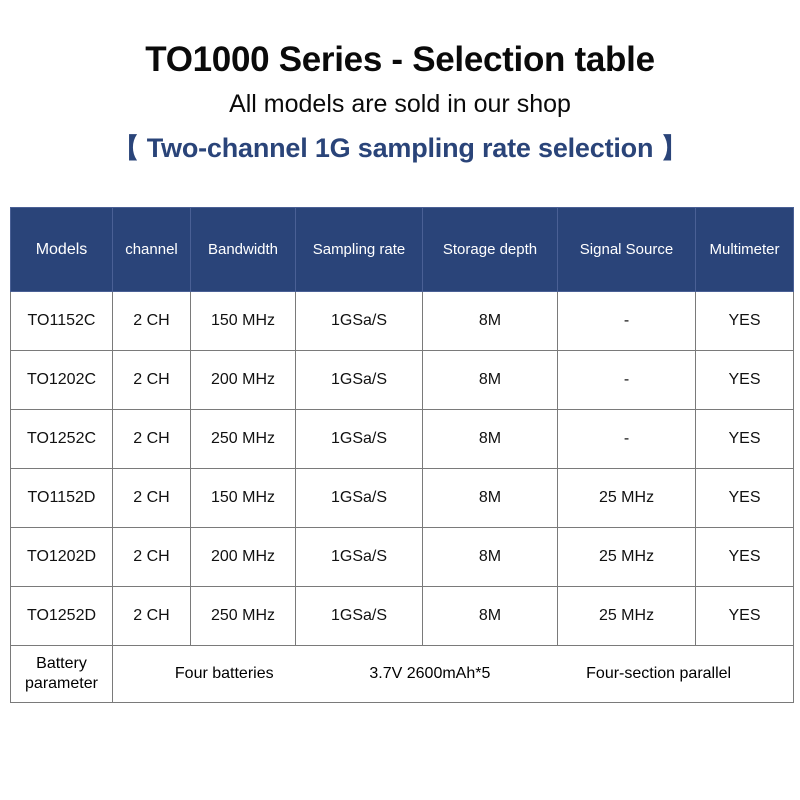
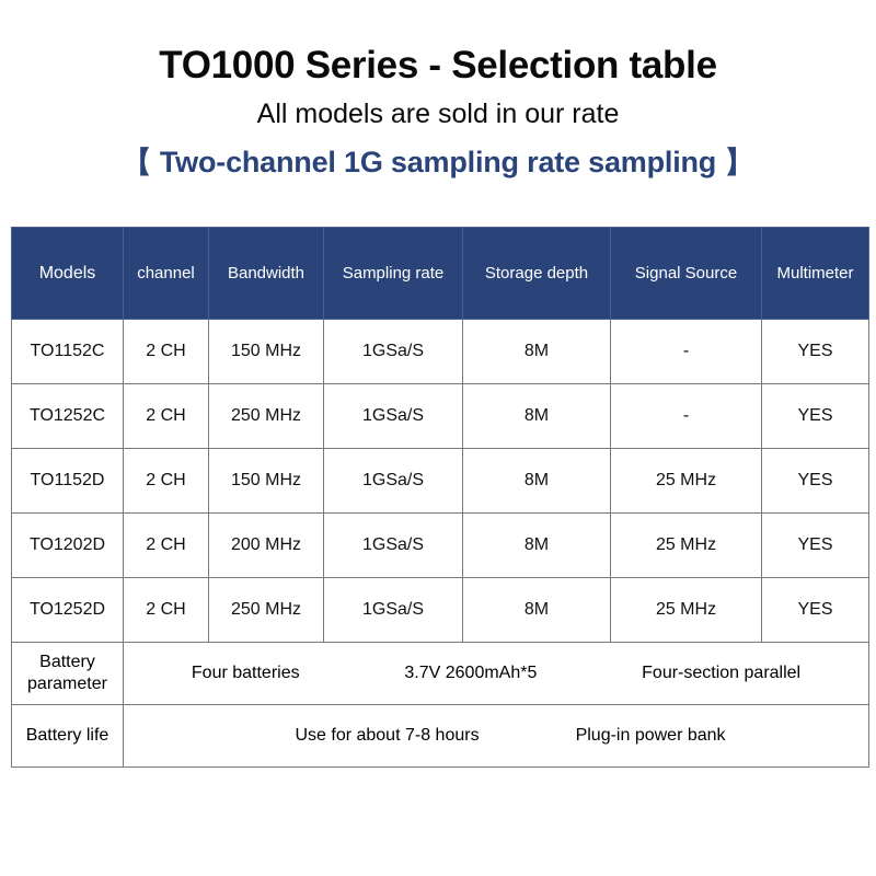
  TO1000 Series - Selection table
- All models are sold in our shop
+ All models are sold in our rate
- 【 Two-channel 1G sampling rate selection 】
+ 【 Two-channel 1G sampling rate sampling 】
  Models	channel	Bandwidth	Sampling rate	Storage depth	Signal Source	Multimeter
  TO1152C	2 CH	150 MHz	1GSa/S	8M	-	YES
- TO1202C	2 CH	200 MHz	1GSa/S	8M	-	YES
  TO1252C	2 CH	250 MHz	1GSa/S	8M	-	YES
  TO1152D	2 CH	150 MHz	1GSa/S	8M	25 MHz	YES
  TO1202D	2 CH	200 MHz	1GSa/S	8M	25 MHz	YES
  TO1252D	2 CH	250 MHz	1GSa/S	8M	25 MHz	YES
  Battery parameter	Four batteries 3.7V 2600mAh*5 Four-section parallel
+ Battery life	Use for about 7-8 hours Plug-in power bank
